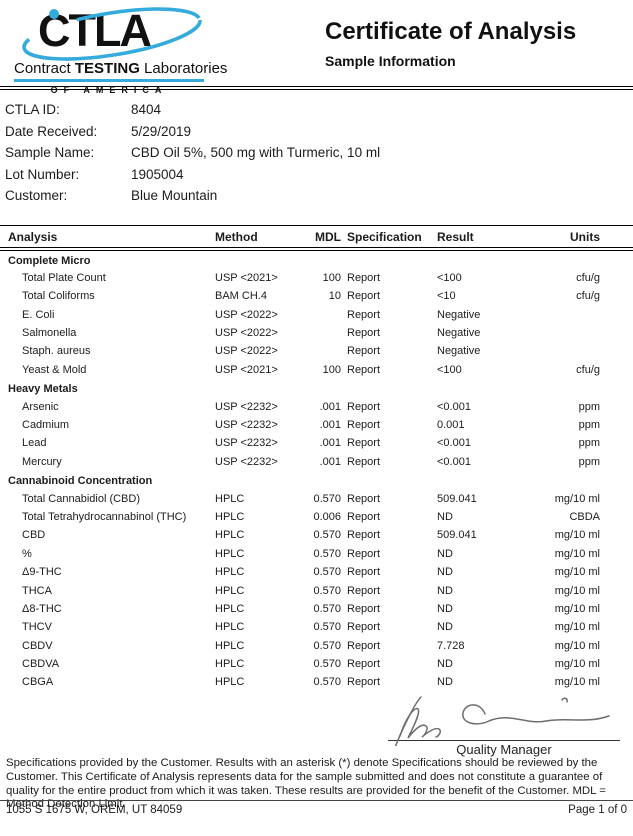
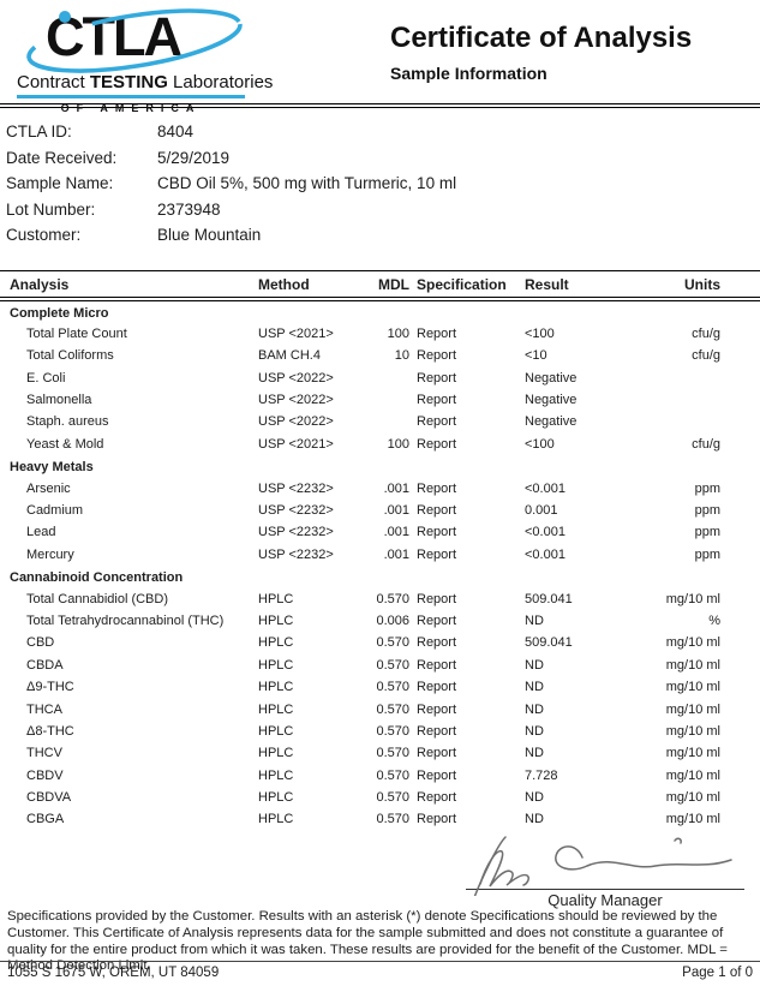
  CTLA
  Contract TESTING Laboratories
  OF AMERICA
  Certificate of Analysis
  Sample Information
  CTLA ID:
  8404
  Date Received:
  5/29/2019
  Sample Name:
  CBD Oil 5%, 500 mg with Turmeric, 10 ml
  Lot Number:
- 1905004
+ 2373948
  Customer:
  Blue Mountain
  Analysis
  Method
  MDL
  Specification
  Result
  Units
  Complete Micro
  Total Plate Count
  USP <2021>
  100
  Report
  <100
  cfu/g
  Total Coliforms
  BAM CH.4
  10
  Report
  <10
  cfu/g
  E. Coli
  USP <2022>
  Report
  Negative
  Salmonella
  USP <2022>
  Report
  Negative
  Staph. aureus
  USP <2022>
  Report
  Negative
  Yeast & Mold
  USP <2021>
  100
  Report
  <100
  cfu/g
  Heavy Metals
  Arsenic
  USP <2232>
  .001
  Report
  <0.001
  ppm
  Cadmium
  USP <2232>
  .001
  Report
  0.001
  ppm
  Lead
  USP <2232>
  .001
  Report
  <0.001
  ppm
  Mercury
  USP <2232>
  .001
  Report
  <0.001
  ppm
  Cannabinoid Concentration
  Total Cannabidiol (CBD)
  HPLC
  0.570
  Report
  509.041
  mg/10 ml
  Total Tetrahydrocannabinol (THC)
  HPLC
  0.006
  Report
  ND
- CBDA
+ %
  CBD
  HPLC
  0.570
  Report
  509.041
  mg/10 ml
- %
+ CBDA
  HPLC
  0.570
  Report
  ND
  mg/10 ml
  Δ9-THC
  HPLC
  0.570
  Report
  ND
  mg/10 ml
  THCA
  HPLC
  0.570
  Report
  ND
  mg/10 ml
  Δ8-THC
  HPLC
  0.570
  Report
  ND
  mg/10 ml
  THCV
  HPLC
  0.570
  Report
  ND
  mg/10 ml
  CBDV
  HPLC
  0.570
  Report
  7.728
  mg/10 ml
  CBDVA
  HPLC
  0.570
  Report
  ND
  mg/10 ml
  CBGA
  HPLC
  0.570
  Report
  ND
  mg/10 ml
  Quality Manager
  Specifications provided by the Customer. Results with an asterisk (*) denote Specifications should be reviewed by the Customer. This Certificate of Analysis represents data for the sample submitted and does not constitute a guarantee of quality for the entire product from which it was taken. These results are provided for the benefit of the Customer. MDL = Method Detection Limit.
  1055 S 1675 W, OREM, UT 84059
  Page 1 of 0
